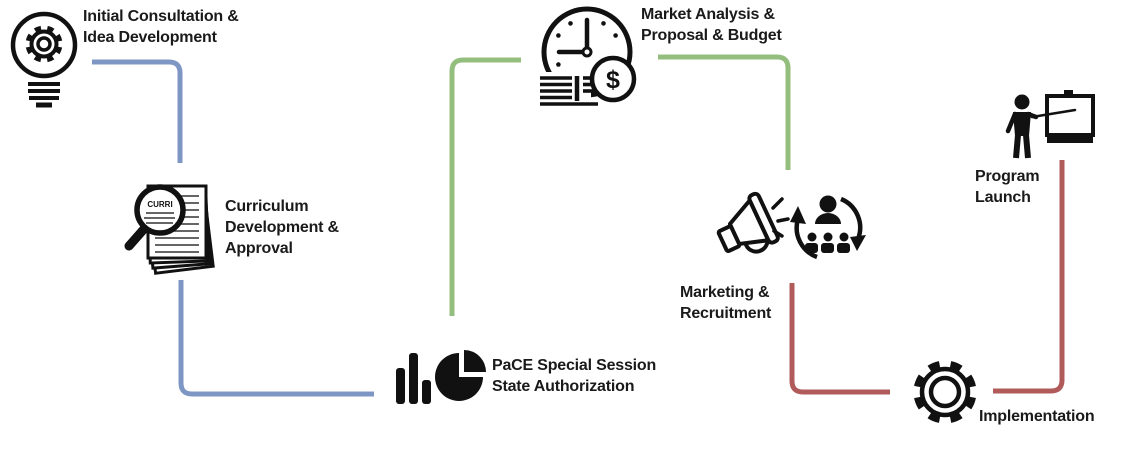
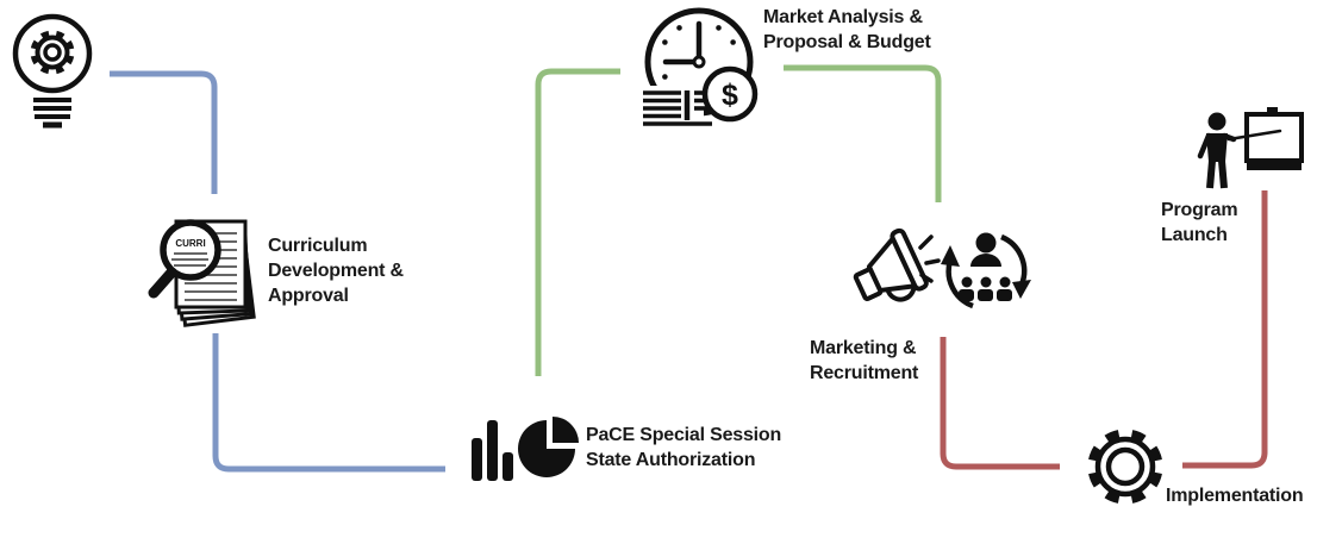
  CURRI
  $
- Initial Consultation &
- Idea Development
  Curriculum
  Development &
  Approval
  PaCE Special Session
  State Authorization
  Market Analysis &
  Proposal & Budget
  Marketing &
  Recruitment
  Implementation
  Program
  Launch
